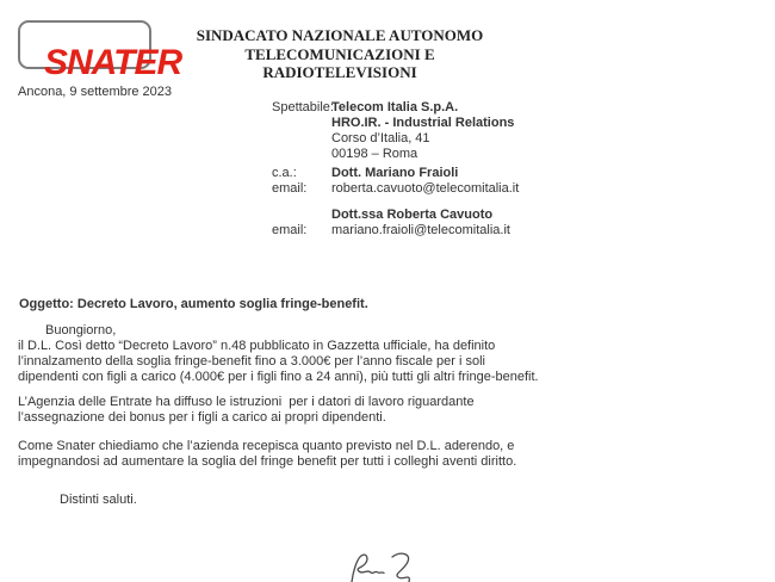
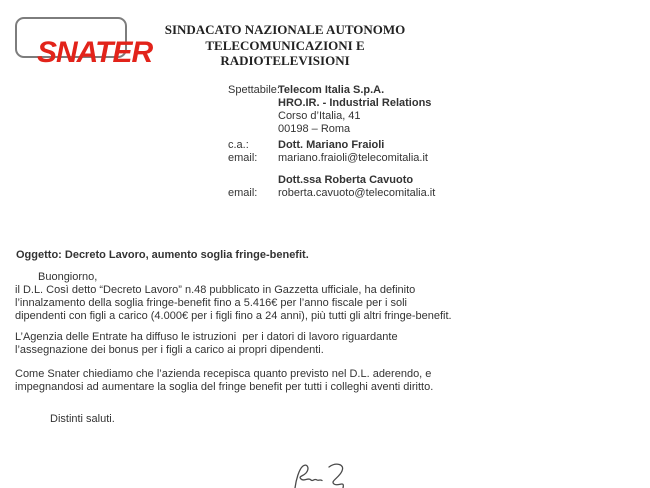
  SNATER
  SINDACATO NAZIONALE AUTONOMO
  TELECOMUNICAZIONI E
  RADIOTELEVISIONI
- Ancona, 9 settembre 2023
  Spettabile
  Telecom Italia S.p.A.
  HRO.IR. - Industrial Relations
  Corso d’Italia, 41
  00198 – Roma
  c.a.:
  Dott. Mariano Fraioli
  email:
- roberta.cavuoto@telecomitalia.it
+ mariano.fraioli@telecomitalia.it
  Dott.ssa Roberta Cavuoto
  email:
- mariano.fraioli@telecomitalia.it
+ roberta.cavuoto@telecomitalia.it
  Oggetto: Decreto Lavoro, aumento soglia fringe-benefit.
  Buongiorno,
  il D.L. Così detto “Decreto Lavoro” n.48 pubblicato in Gazzetta ufficiale, ha definito
- l’innalzamento della soglia fringe-benefit fino a 3.000€ per l’anno fiscale per i soli
+ l’innalzamento della soglia fringe-benefit fino a 5.416€ per l’anno fiscale per i soli
  dipendenti con figli a carico (4.000€ per i figli fino a 24 anni), più tutti gli altri fringe-benefit.
  L’Agenzia delle Entrate ha diffuso le istruzioni per i datori di lavoro riguardante
  l’assegnazione dei bonus per i figli a carico ai propri dipendenti.
  Come Snater chiediamo che l’azienda recepisca quanto previsto nel D.L. aderendo, e
  impegnandosi ad aumentare la soglia del fringe benefit per tutti i colleghi aventi diritto.
  Distinti saluti.
